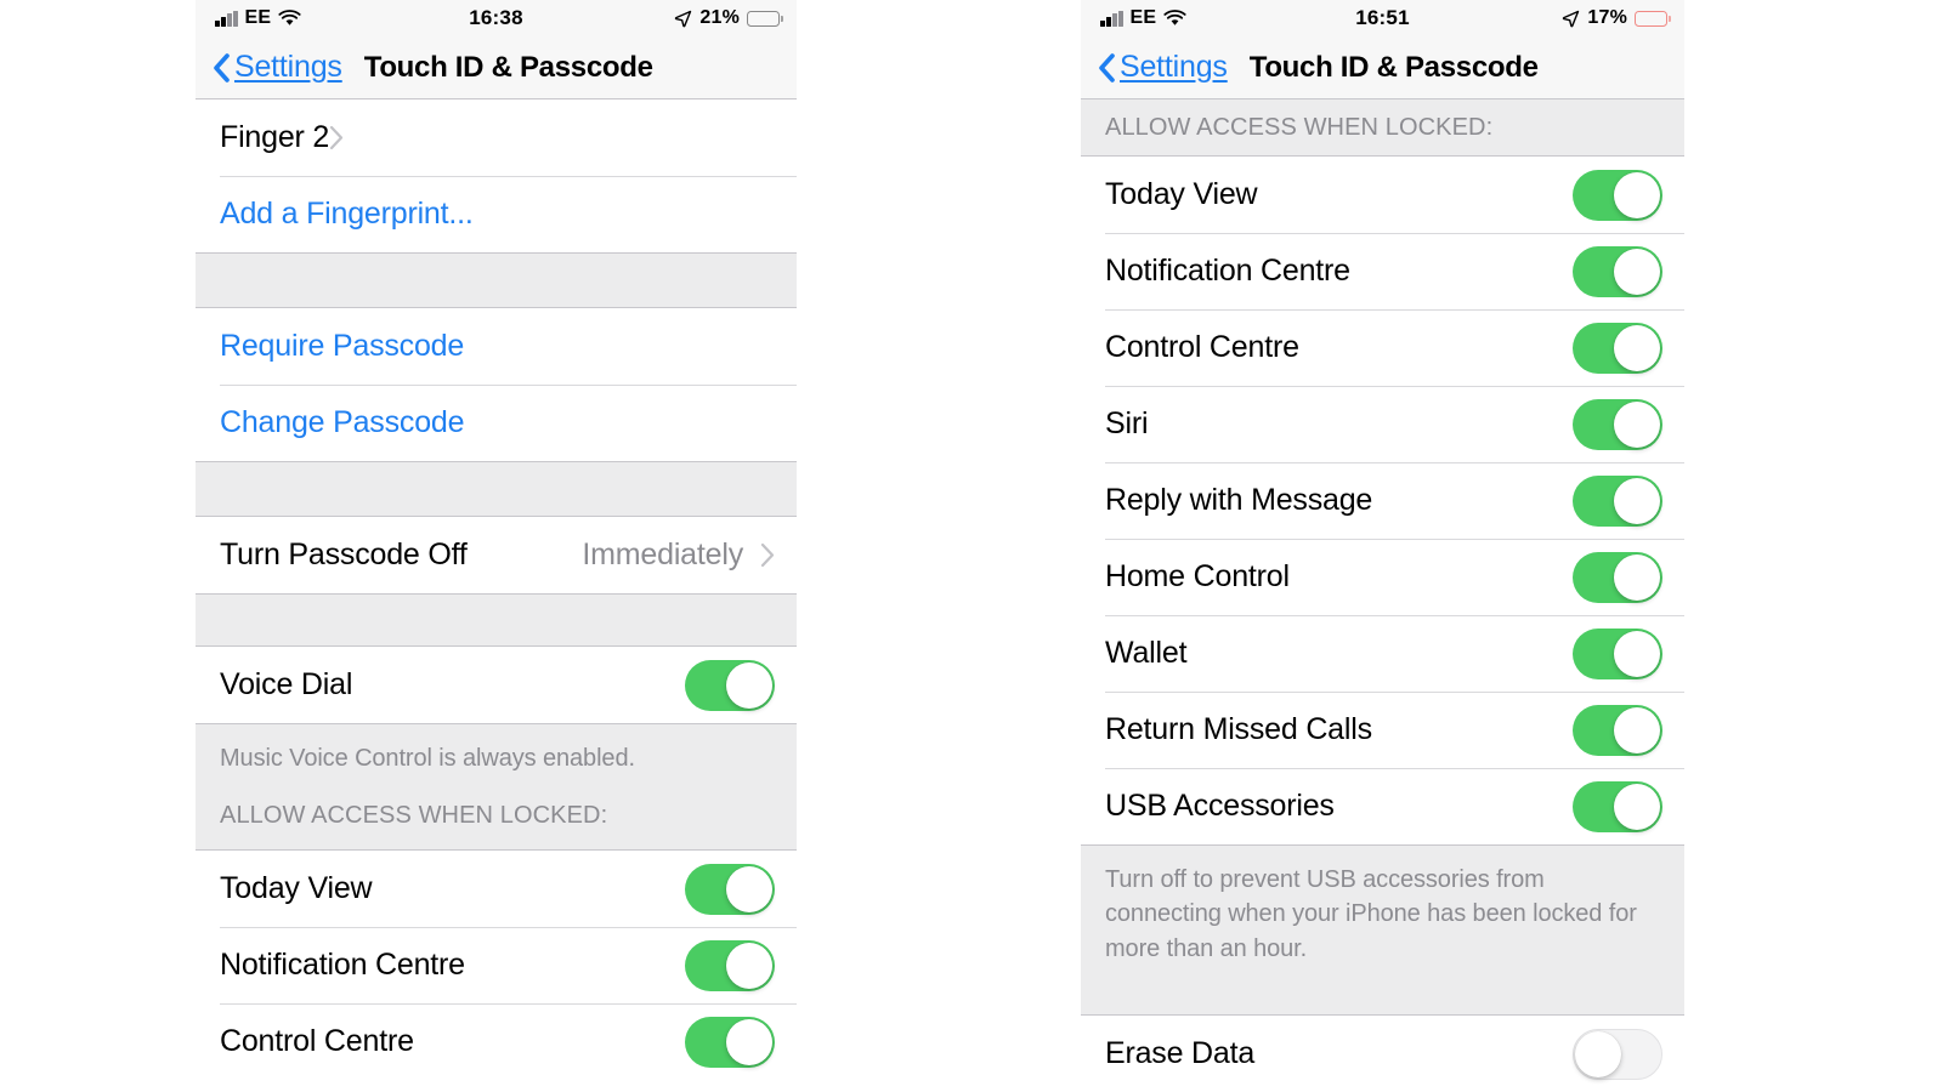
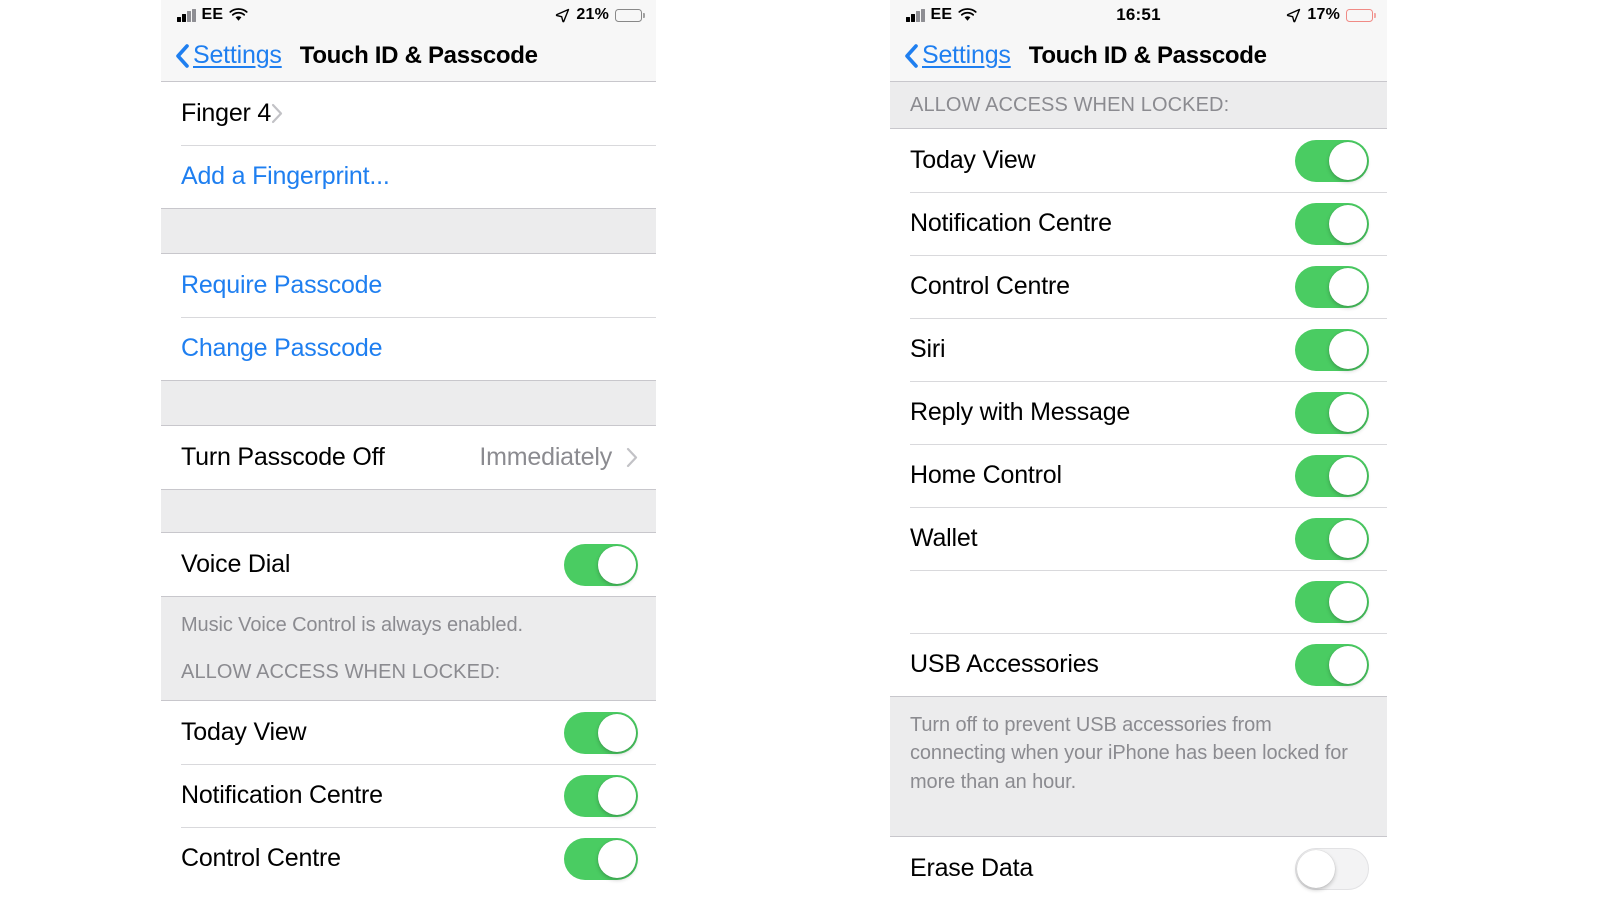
  EE
- 16:38
  21%
  Settings
  Touch ID & Passcode
- Finger 2
+ Finger 4
  Add a Fingerprint...
  Require Passcode
  Change Passcode
  Turn Passcode Off
  Immediately
  Voice Dial
  Music Voice Control is always enabled.
  ALLOW ACCESS WHEN LOCKED:
  Today View
  Notification Centre
  Control Centre
  EE
  16:51
  17%
  Settings
  Touch ID & Passcode
  ALLOW ACCESS WHEN LOCKED:
  Today View
  Notification Centre
  Control Centre
  Siri
  Reply with Message
  Home Control
  Wallet
- Return Missed Calls
  USB Accessories
  Turn off to prevent USB accessories from connecting when your iPhone has been locked for more than an hour.
  Erase Data
